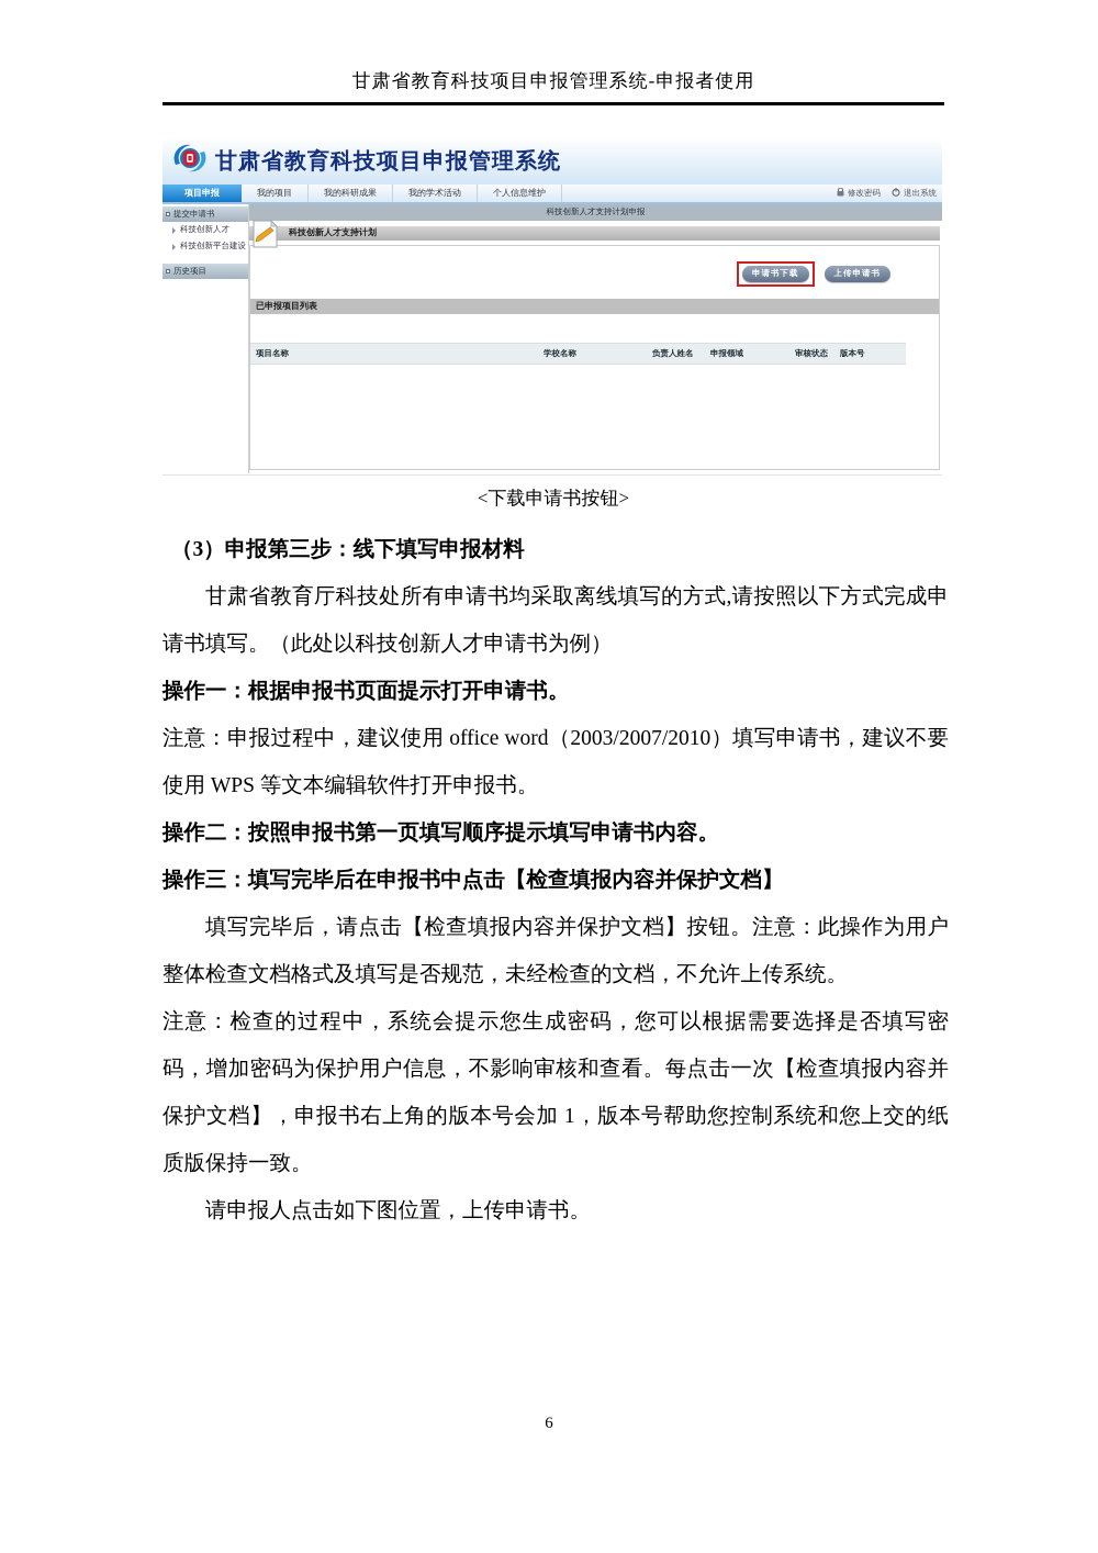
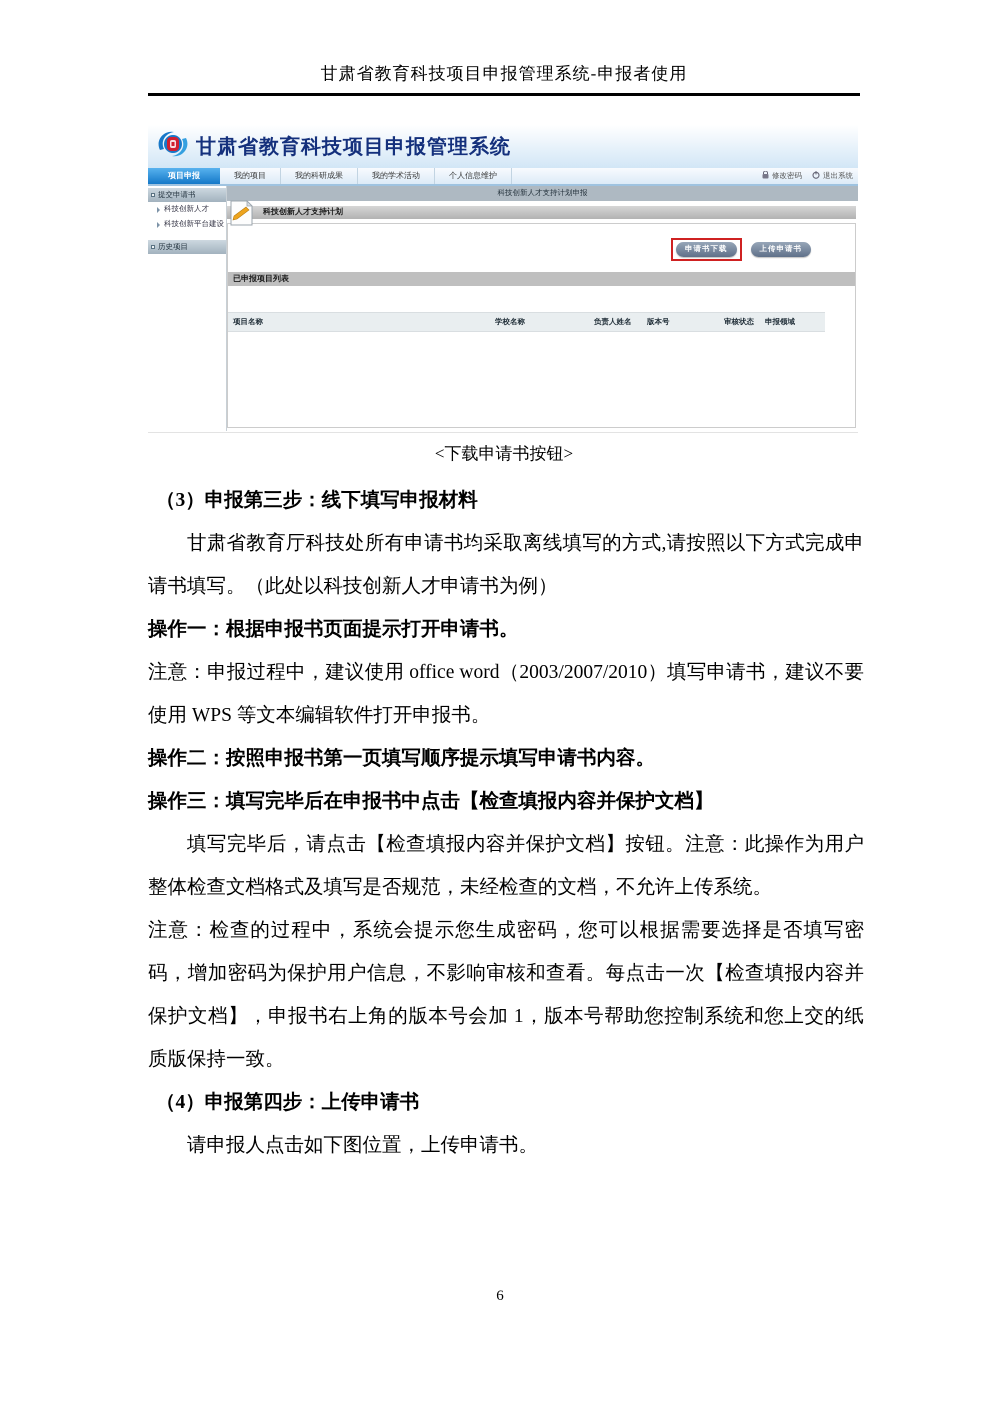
  甘肃省教育科技项目申报管理系统-申报者使用
  甘肃省教育科技项目申报管理系统
  项目申报
  我的项目
  我的科研成果
  我的学术活动
  个人信息维护
  修改密码
  退出系统
  提交申请书
  科技创新人才
  科技创新平台建设
  历史项目
  科技创新人才支持计划申报
  科技创新人才支持计划
  申请书下载
  上传申请书
  已申报项目列表
  项目名称
  学校名称
  负责人姓名
- 申报领域
+ 版本号
  审核状态
- 版本号
+ 申报领域
  <下载申请书按钮>
  （3）申报第三步：线下填写申报材料
  甘肃省教育厅科技处所有申请书均采取离线填写的方式,请按照以下方式完成申请书填写。（此处以科技创新人才申请书为例）
  操作一：根据申报书页面提示打开申请书。
  注意：申报过程中，建议使用 office word（2003/2007/2010）填写申请书，建议不要使用 WPS 等文本编辑软件打开申报书。
  操作二：按照申报书第一页填写顺序提示填写申请书内容。
  操作三：填写完毕后在申报书中点击【检查填报内容并保护文档】
  填写完毕后，请点击【检查填报内容并保护文档】按钮。注意：此操作为用户整体检查文档格式及填写是否规范，未经检查的文档，不允许上传系统。
  注意：检查的过程中，系统会提示您生成密码，您可以根据需要选择是否填写密码，增加密码为保护用户信息，不影响审核和查看。每点击一次【检查填报内容并保护文档】，申报书右上角的版本号会加 1，版本号帮助您控制系统和您上交的纸质版保持一致。
+ （4）申报第四步：上传申请书
  请申报人点击如下图位置，上传申请书。
  6
